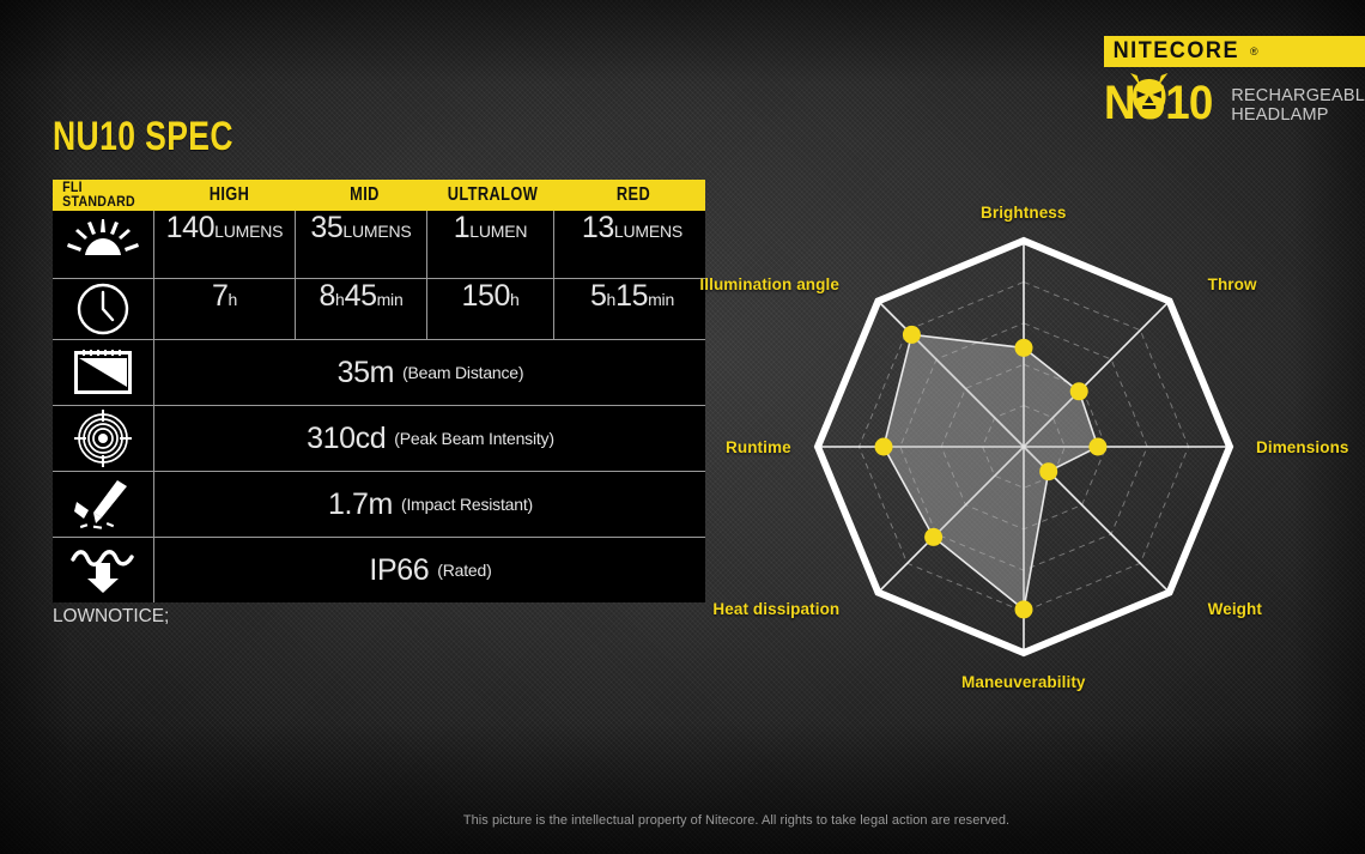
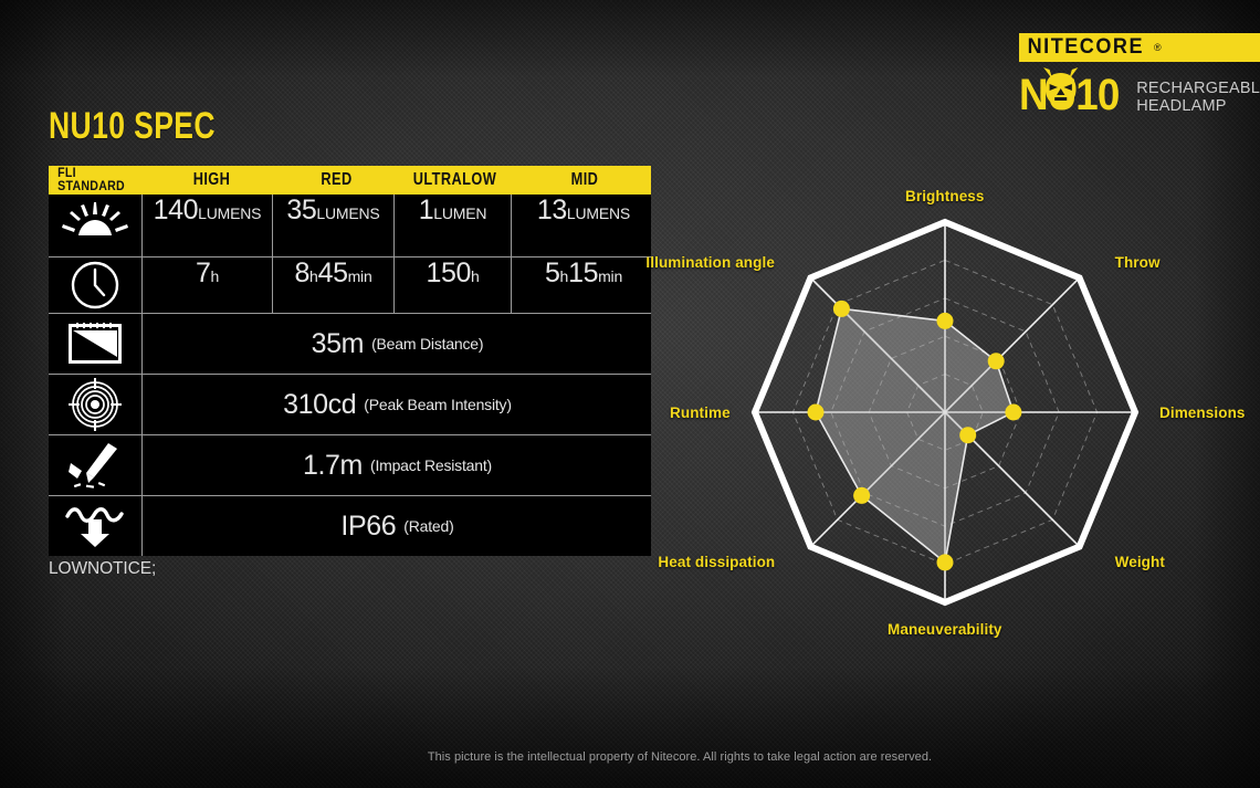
  NITECORE
  ®
  N10
  RECHARGEABL
  HEADLAMP
  NU10 SPEC
  FLI STANDARD
  HIGH
- MID
+ RED
  ULTRALOW
- RED
+ MID
  140
  LUMENS
  35
  LUMENS
  1
  LUMEN
  13
  LUMENS
  7
  h
  8
  h
  45
  min
  150
  h
  5
  h
  15
  min
  35m
  (Beam Distance)
  310cd
  (Peak Beam Intensity)
  1.7m
  (Impact Resistant)
  IP66
  (Rated)
  LOWNOTICE;
  Brightness
  Throw
  Dimensions
  Weight
  Maneuverability
  Heat dissipation
  Runtime
  Illumination angle
  This picture is the intellectual property of Nitecore. All rights to take legal action are reserved.
